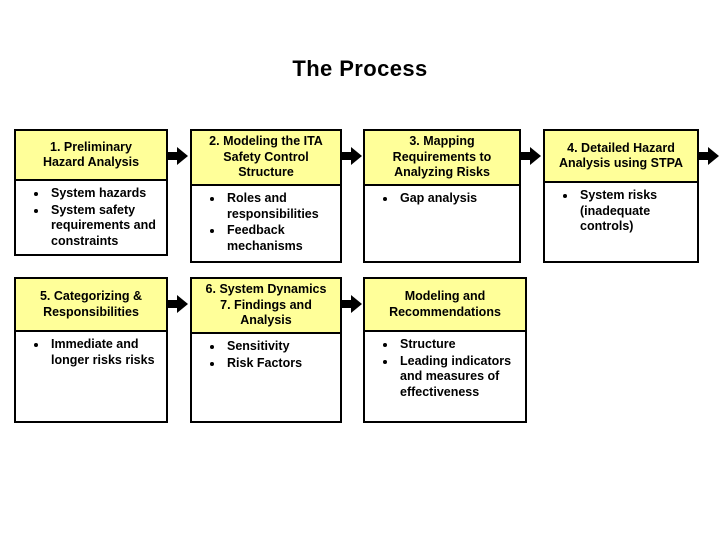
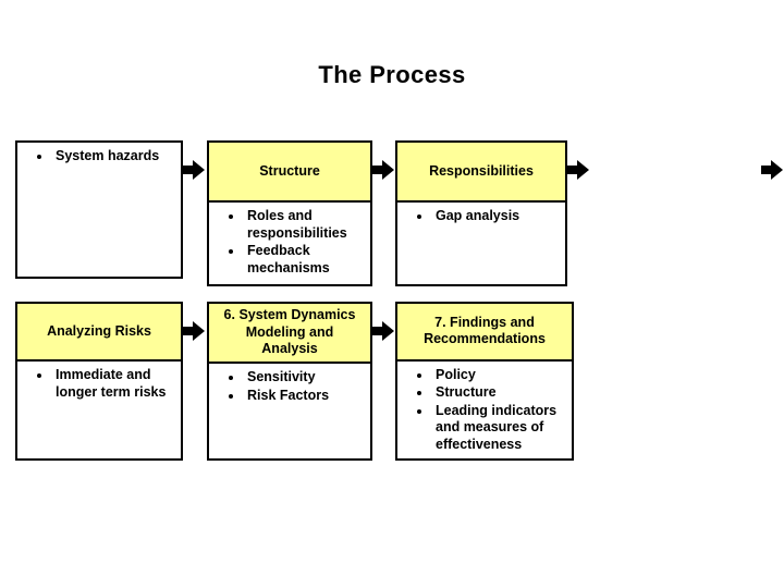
  The Process
- 1. Preliminary
- Hazard Analysis
  System hazards
- System safety requirements and constraints
- 2. Modeling the ITA
- Safety Control
  Structure
  Roles and responsibilities
  Feedback mechanisms
- 3. Mapping
- Requirements to
- Analyzing Risks
+ Responsibilities
  Gap analysis
- 4. Detailed Hazard
- Analysis using STPA
- System risks (inadequate controls)
- 5. Categorizing &
- Responsibilities
+ Analyzing Risks
- Immediate and longer risks risks
+ Immediate and longer term risks
  6. System Dynamics
- 7. Findings and
+ Modeling and
  Analysis
  Sensitivity
  Risk Factors
- Modeling and
+ 7. Findings and
  Recommendations
+ Policy
  Structure
  Leading indicators and measures of effectiveness
